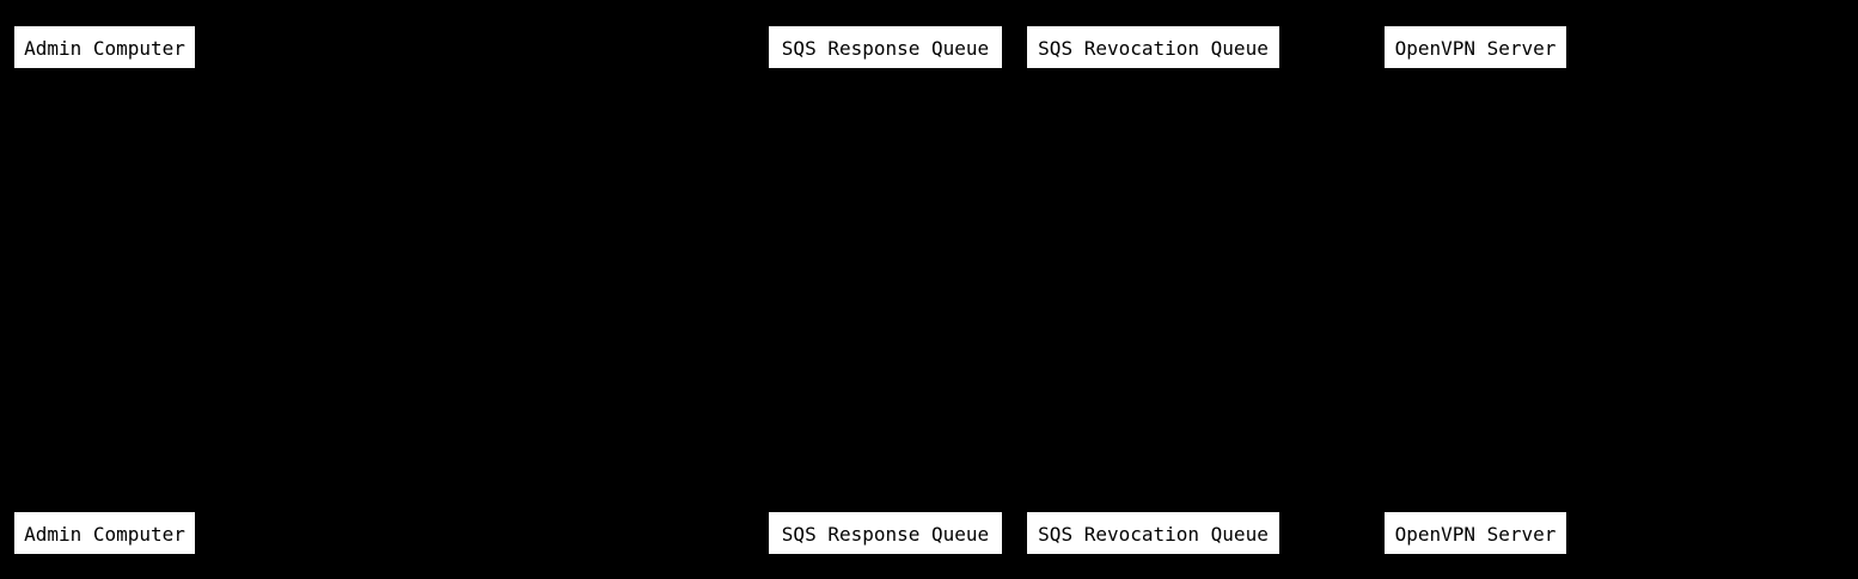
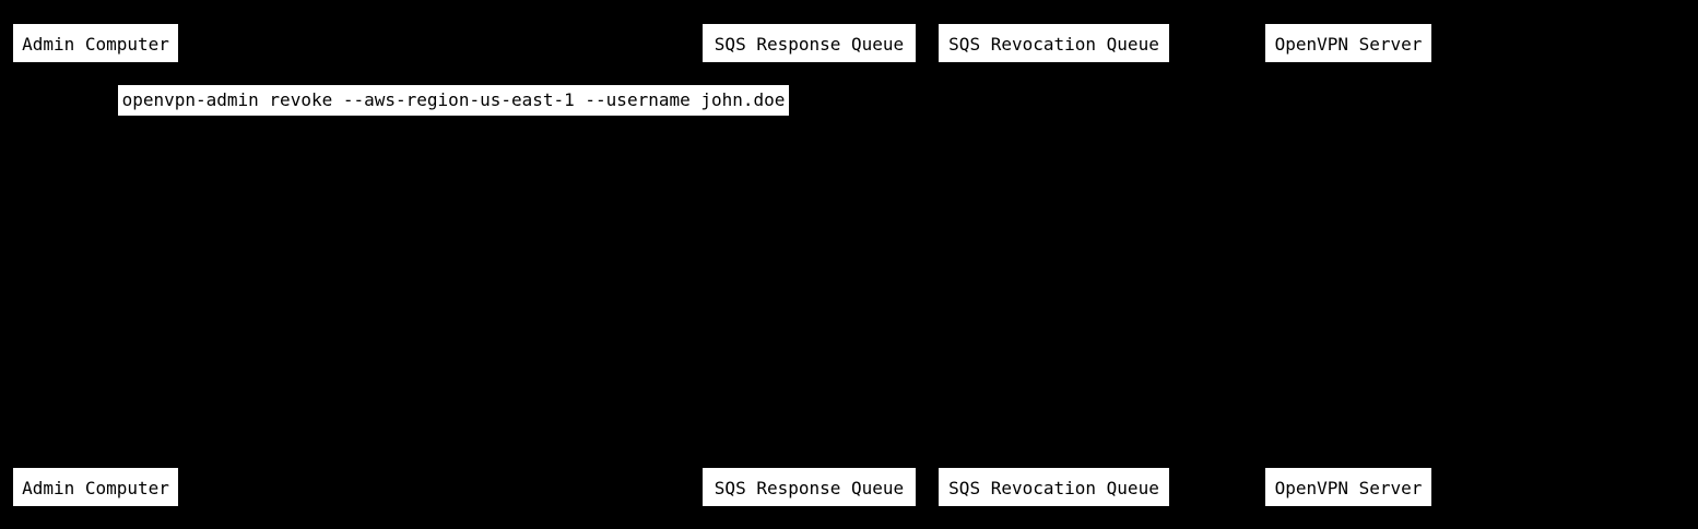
  Admin Computer
  SQS Response Queue
  SQS Revocation Queue
  OpenVPN Server
+ openvpn-admin revoke --aws-region-us-east-1 --username john.doe
  Admin Computer
  SQS Response Queue
  SQS Revocation Queue
  OpenVPN Server
